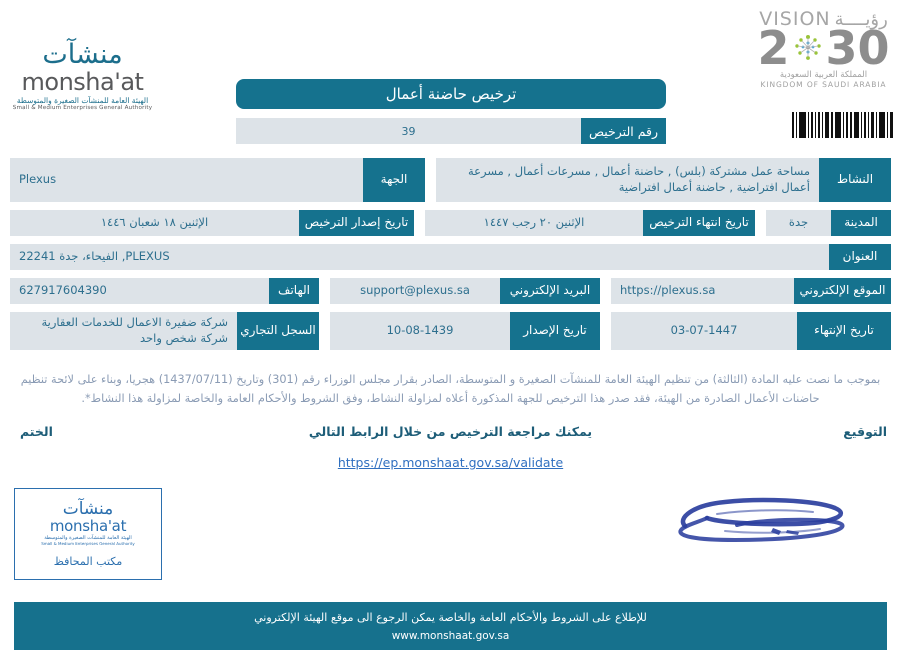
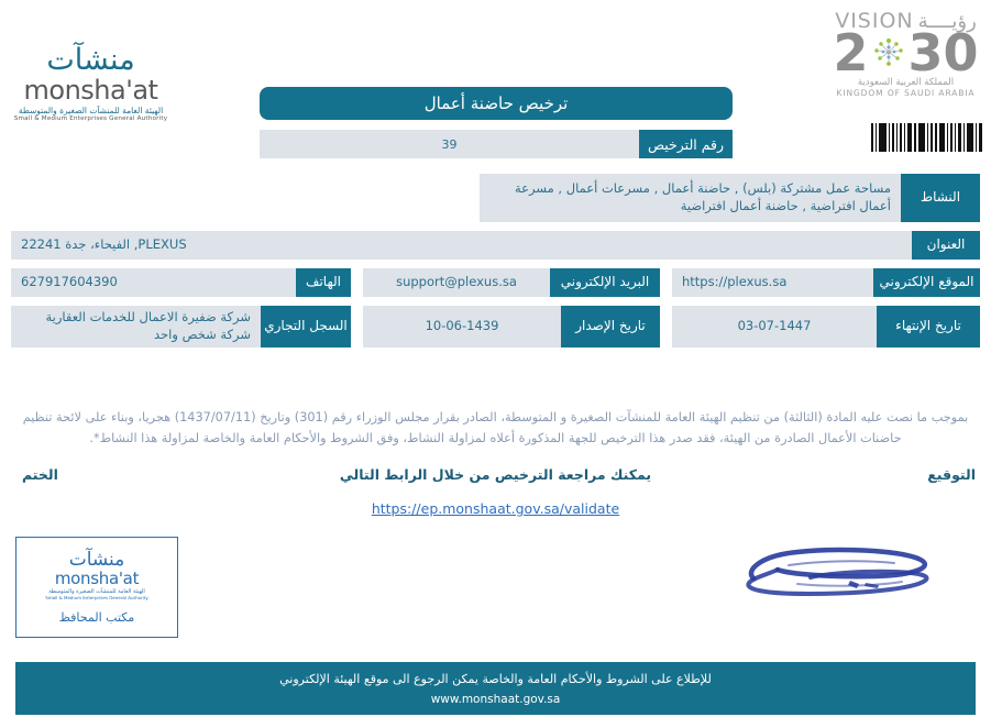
  VISION
  رؤيــــة
  2
  30
  المملكة العربية السعودية
  KINGDOM OF SAUDI ARABIA
  منشآت
  monsha'at
  الهيئة العامة للمنشآت الصغيرة والمتوسطة
  ترخيص حاضنة أعمال
  رقم الترخيص
  39
  النشاط
  مساحة عمل مشتركة (بلس) , حاضنة أعمال , مسرعات أعمال , مسرعة أعمال افتراضية , حاضنة أعمال افتراضية
- الجهة
- Plexus
- المدينة
- جدة
- تاريخ انتهاء الترخيص
- الإثنين ٢٠ رجب ١٤٤٧
- تاريخ إصدار الترخيص
- الإثنين ١٨ شعبان ١٤٤٦
  العنوان
  PLEXUS, الفيحاء، جدة 22241
  الموقع الإلكتروني
  https://plexus.sa
  البريد الإلكتروني
  support@plexus.sa
  الهاتف
  627917604390
  تاريخ الإنتهاء
  03-07-1447
  تاريخ الإصدار
- 10-08-1439
+ 10-06-1439
  السجل التجاري
  شركة ضفيرة الاعمال للخدمات العقارية شركة شخص واحد
  بموجب ما نصت عليه المادة (الثالثة) من تنظيم الهيئة العامة للمنشآت الصغيرة و المتوسطة، الصادر بقرار مجلس الوزراء رقم (301) وتاريخ (1437/07/11) هجريا، وبناء على لائحة تنظيم حاضنات الأعمال الصادرة من الهيئة، فقد صدر هذا الترخيص للجهة المذكورة أعلاه لمزاولة النشاط، وفق الشروط والأحكام العامة والخاصة لمزاولة هذا النشاط*.
  التوقيع
  الختم
  يمكنك مراجعة الترخيص من خلال الرابط التالي
  https://ep.monshaat.gov.sa/validate
  منشآت
  monsha'at
  مكتب المحافظ
  للإطلاع على الشروط والأحكام العامة والخاصة يمكن الرجوع الى موقع الهيئة الإلكتروني
  www.monshaat.gov.sa
